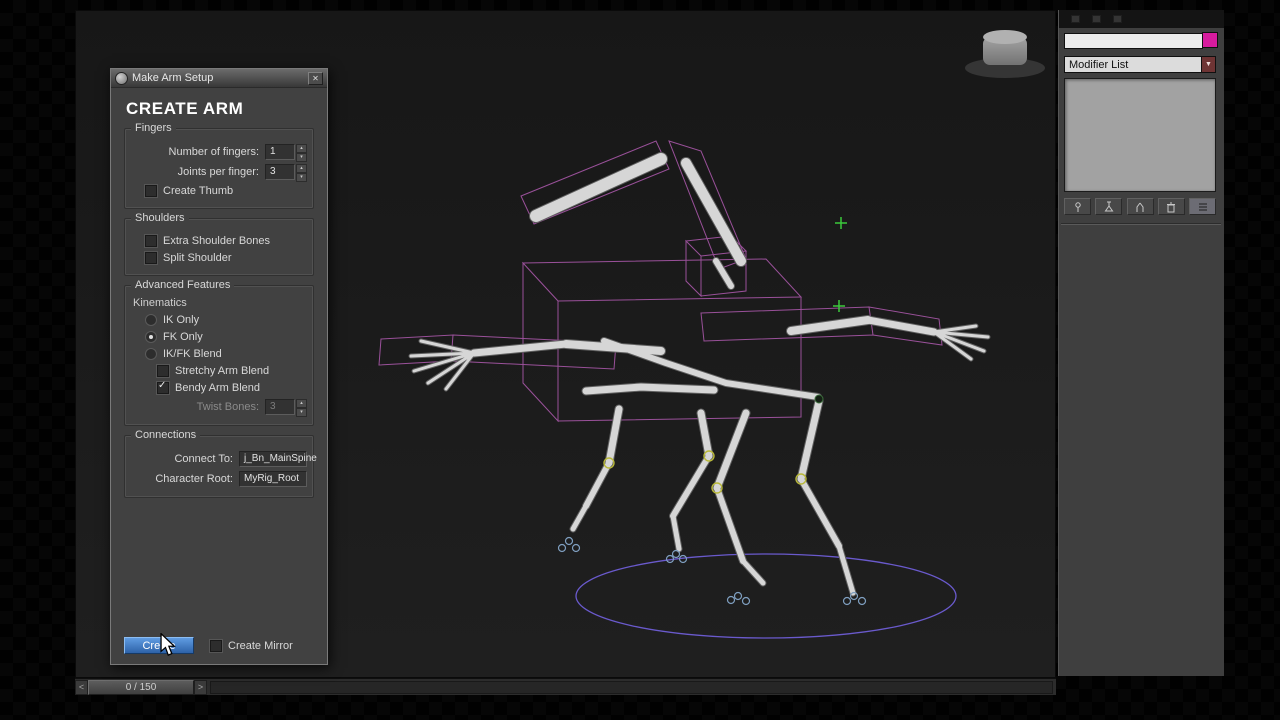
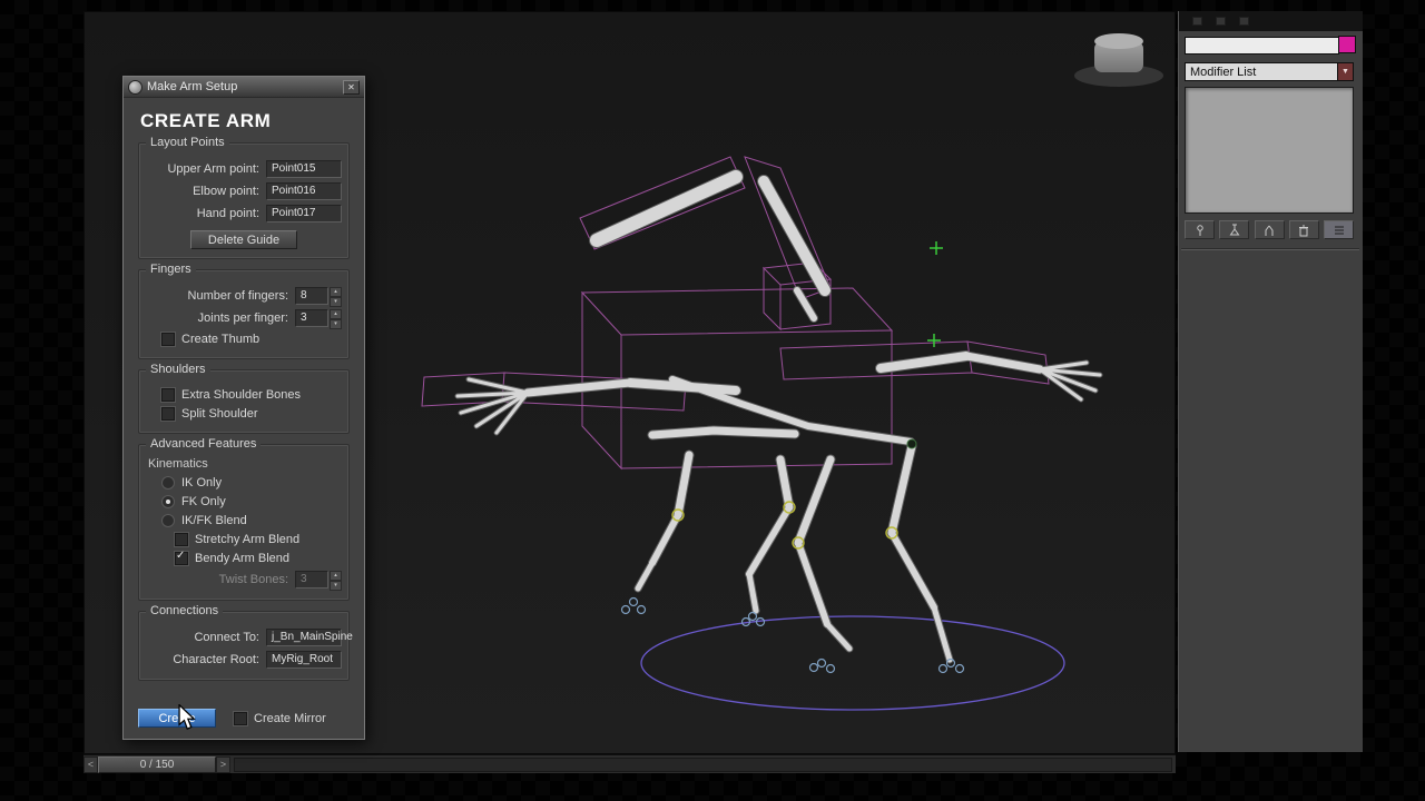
  Modifier List
  <
  0 / 150
  >
  Make Arm Setup
  ✕
  CREATE ARM
+ Layout Points
+ Upper Arm point:
+ Point015
+ Elbow point:
+ Point016
+ Hand point:
+ Point017
+ Delete Guide
  Fingers
  Number of fingers:
- 1
+ 8
  Joints per finger:
  3
  Create Thumb
  Shoulders
  Extra Shoulder Bones
  Split Shoulder
  Advanced Features
  Kinematics
  IK Only
  FK Only
  IK/FK Blend
  Stretchy Arm Blend
  Bendy Arm Blend
  Twist Bones:
  3
  Connections
  Connect To:
  j_Bn_MainSpine
  Character Root:
  MyRig_Root
  Create Mirror
